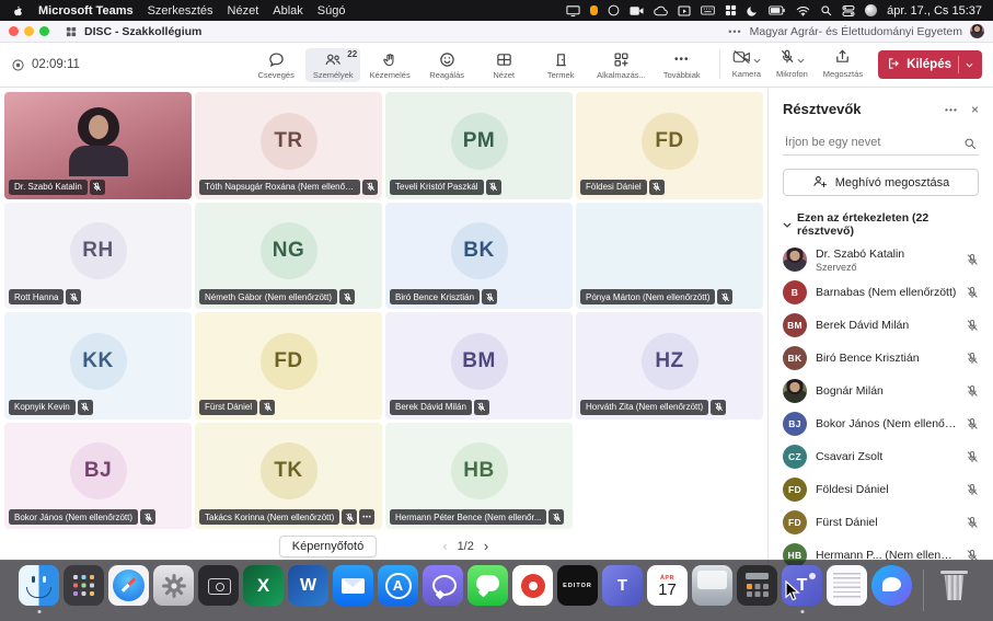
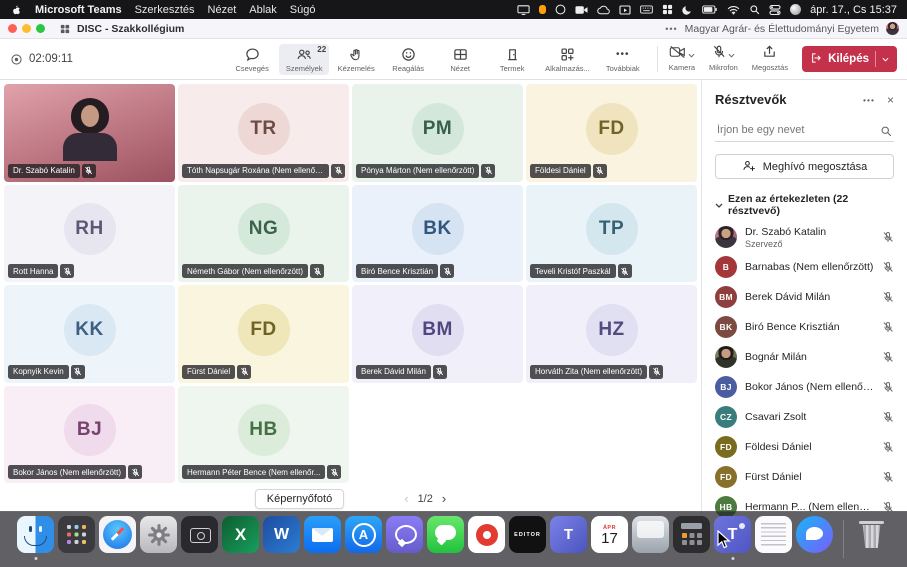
  Microsoft Teams
  Szerkesztés
  Nézet
  Ablak
  Súgó
  ápr. 17., Cs 15:37
  DISC - Szakkollégium
  •••
  Magyar Agrár- és Élettudományi Egyetem
  02:09:11
  Csevegés
  22
  Személyek
  Kézemelés
  Reagálás
  Nézet
  Termek
  Alkalmazás...
  •••
  Továbbiak
  Kamera
  Mikrofon
  Megosztás
  Kilépés
  Dr. Szabó Katalin
  TR
  Tóth Napsugár Roxána (Nem ellenőrzöt
  PM
- Teveli Kristóf Paszkál
+ Pónya Márton (Nem ellenőrzött)
  FD
  Földesi Dániel
  RH
  Rott Hanna
  NG
  Németh Gábor (Nem ellenőrzött)
  BK
  Biró Bence Krisztián
+ TP
- Pónya Márton (Nem ellenőrzött)
+ Teveli Kristóf Paszkál
  KK
  Kopnyik Kevin
  FD
  Fürst Dániel
  BM
  Berek Dávid Milán
  HZ
  Horváth Zita (Nem ellenőrzött)
  BJ
  Bokor János (Nem ellenőrzött)
- TK
- Takács Korinna (Nem ellenőrzött)
  HB
  Hermann Péter Bence (Nem ellenőr...
  Képernyőfotó
  ‹
  1/2
  ›
  Résztvevők
  •••
  ×
  Írjon be egy nevet
  Meghívó megosztása
  Ezen az értekezleten (22 résztvevő)
  Dr. Szabó Katalin
  Szervező
  B
  Barnabas (Nem ellenőrzött)
  BM
  Berek Dávid Milán
  BK
  Biró Bence Krisztián
  Bognár Milán
  BJ
  Bokor János (Nem ellenőrz
  CZ
  Csavari Zsolt
  FD
  Földesi Dániel
  FD
  Fürst Dániel
  HB
  Hermann P... (Nem ellenőrz
  X
  W
  A
  T
  17
  T
